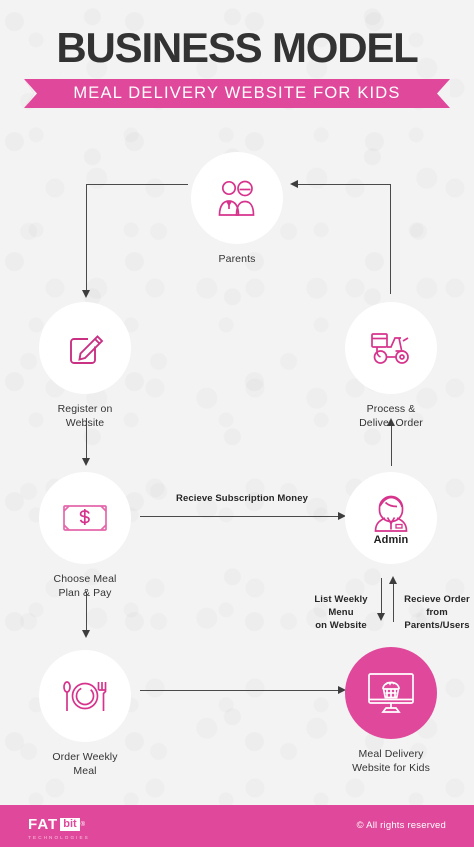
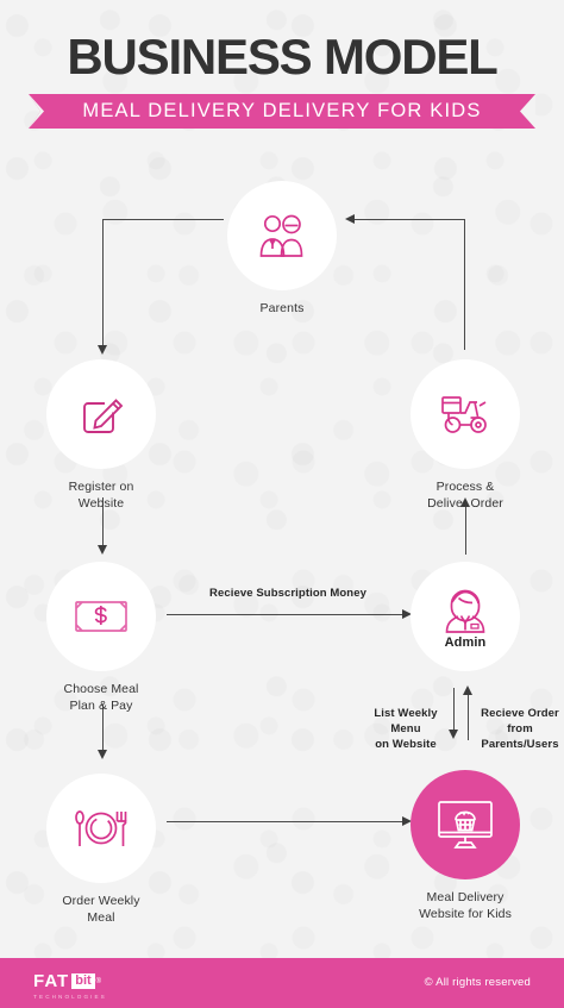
  BUSINESS MODEL
- MEAL DELIVERY WEBSITE FOR KIDS
+ MEAL DELIVERY DELIVERY FOR KIDS
  Recieve Subscription Money
  List Weekly
  Menu
  on Website
  Recieve Order
  from
  Parents/Users
  Parents
  Register on
  Website
  Process &
  Deliver Order
  Choose Meal
  Plan & Pay
  Admin
  Order Weekly
  Meal
  Meal Delivery
  Website for Kids
  FAT
  bit
  © All rights reserved
